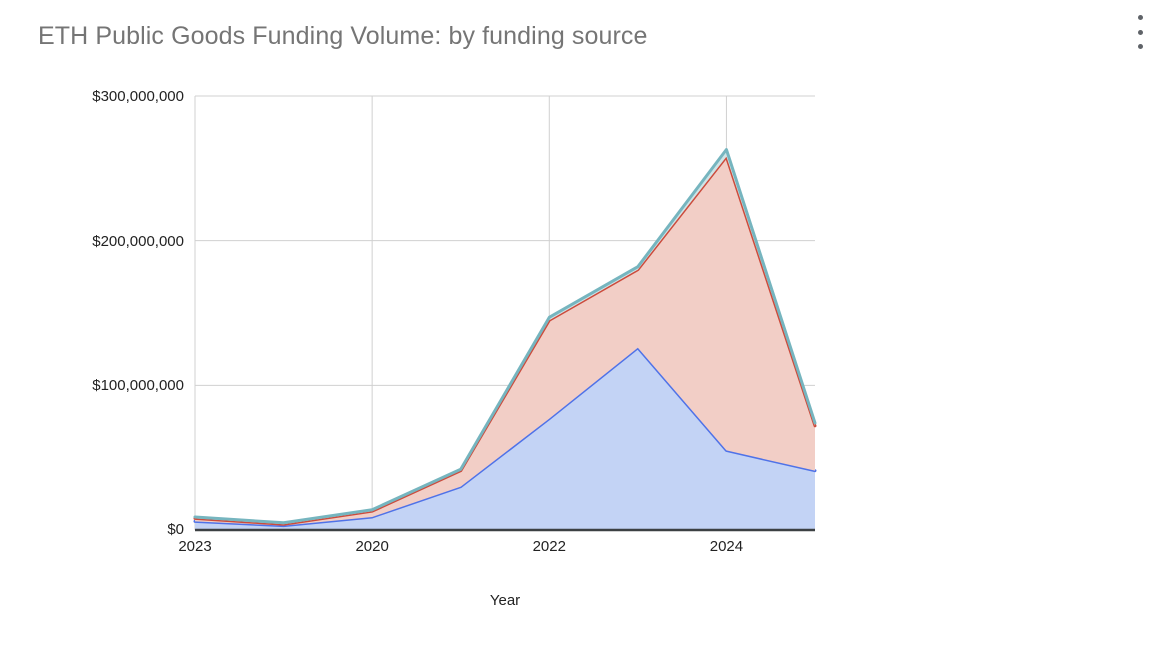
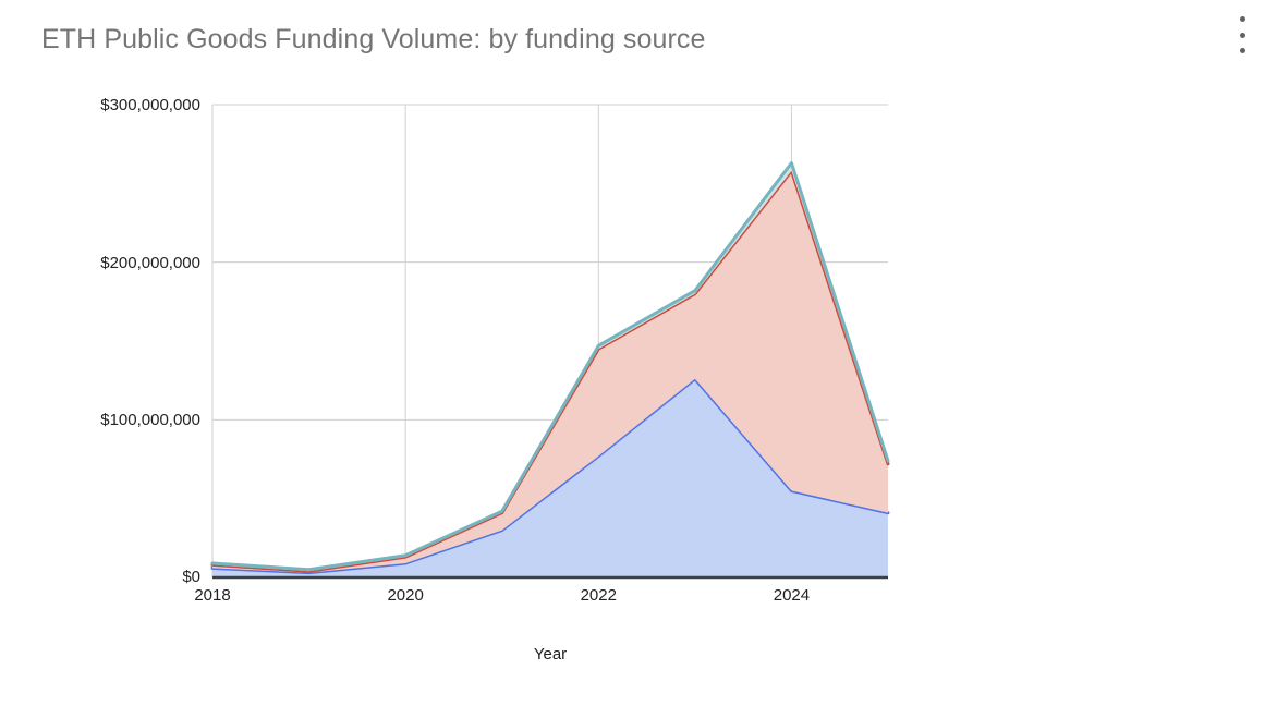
  ETH Public Goods Funding Volume: by funding source
  $300,000,000
  $200,000,000
  $100,000,000
  $0
- 2023
+ 2018
  2020
  2022
  2024
  Year
